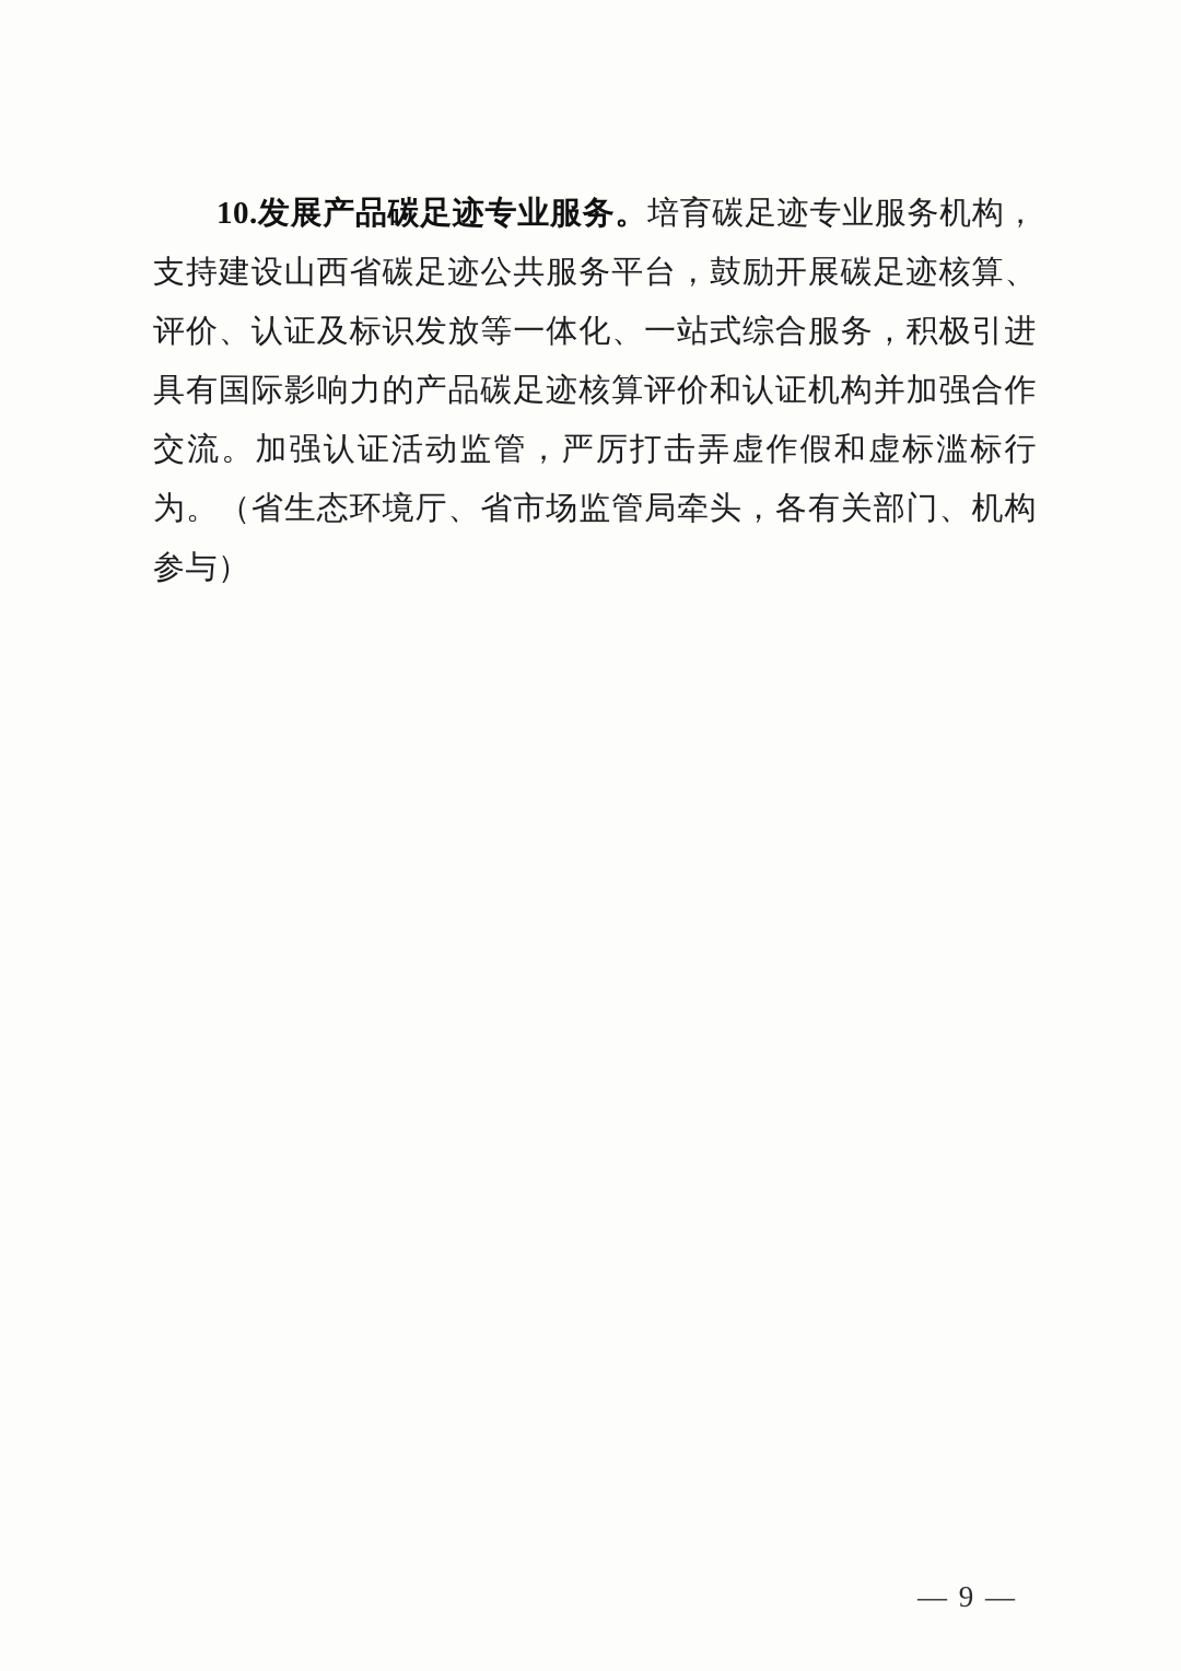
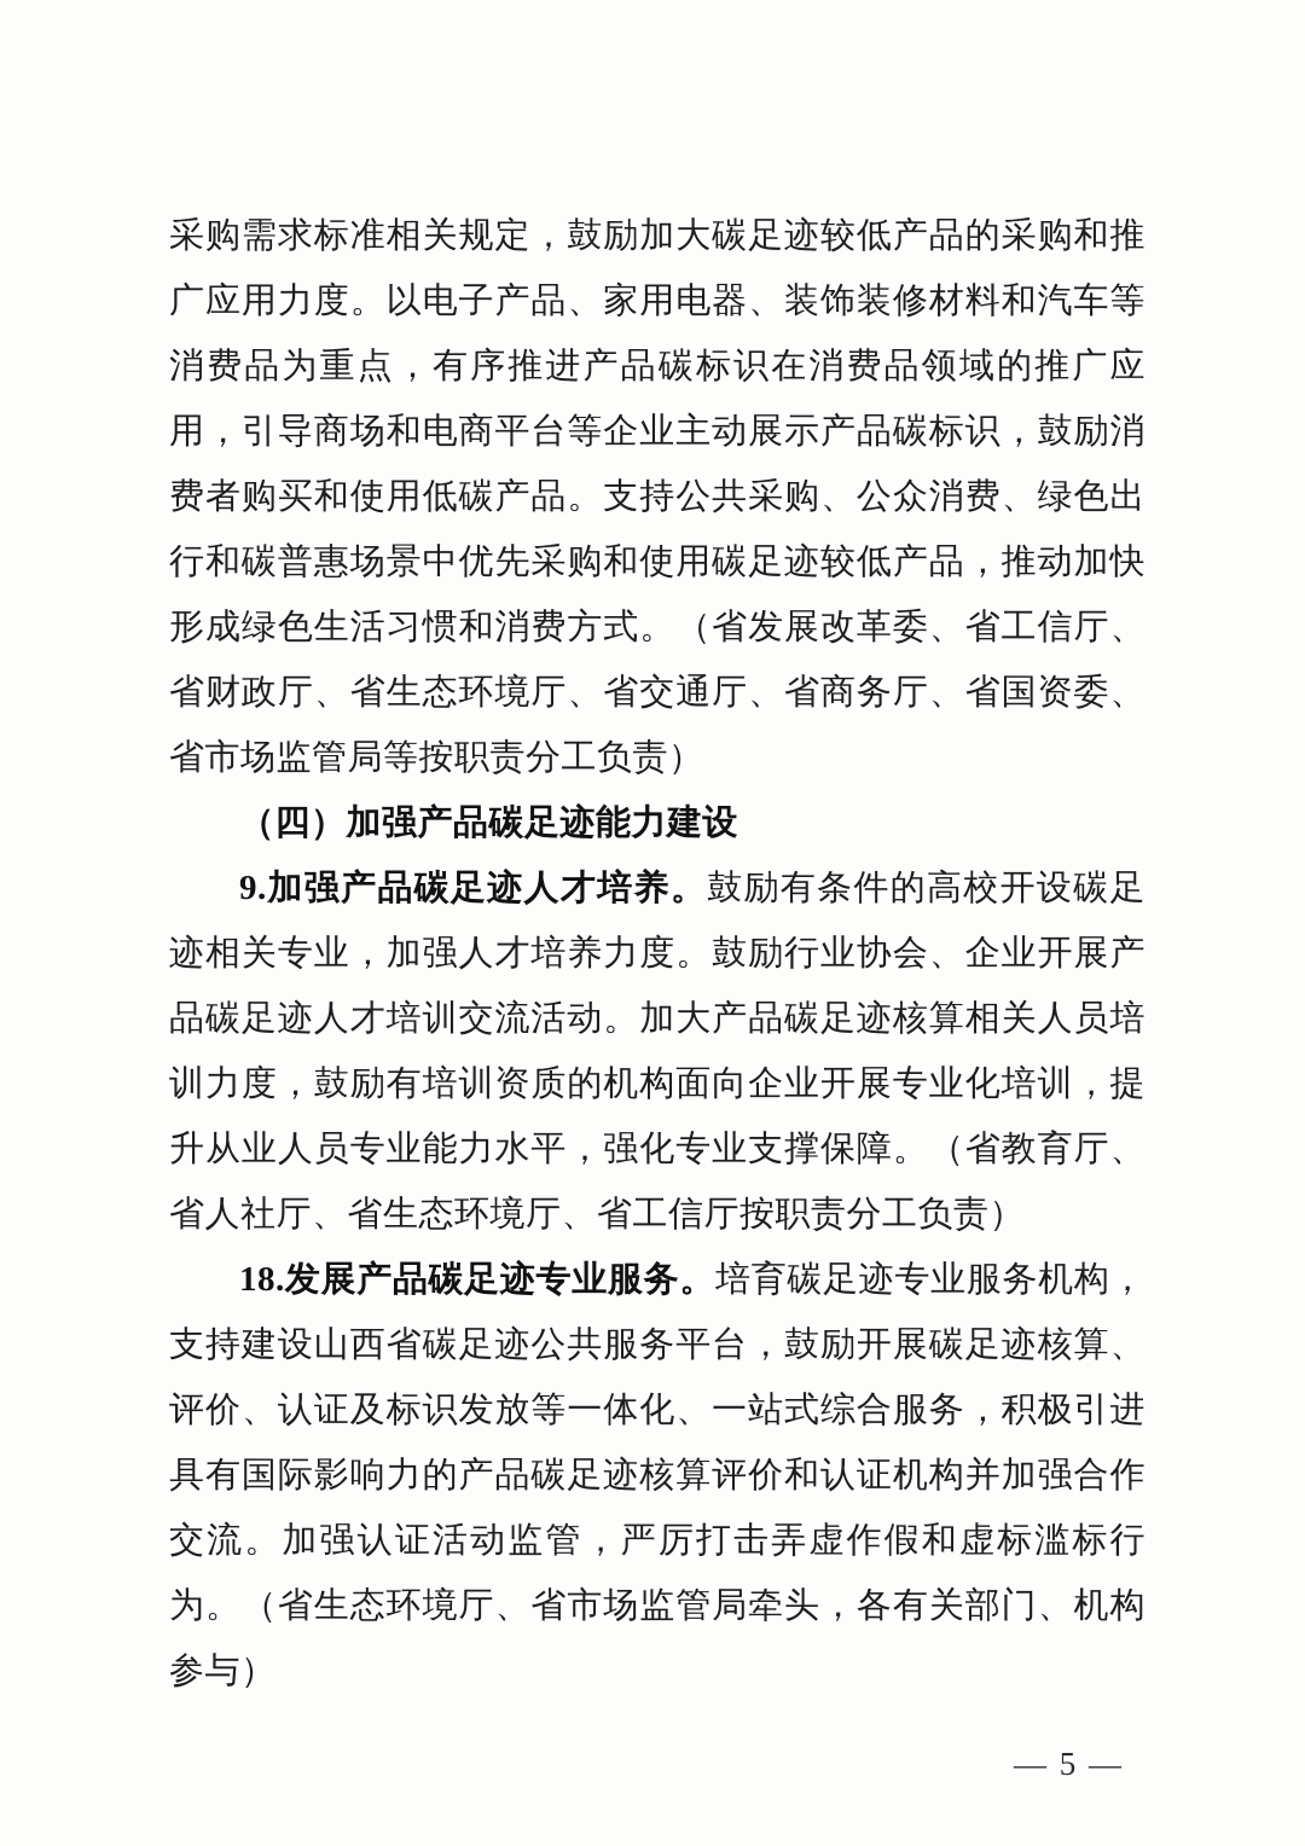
+ 采购需求标准相关规定，鼓励加大碳足迹较低产品的采购和推广应用力度。以电子产品、家用电器、装饰装修材料和汽车等消费品为重点，有序推进产品碳标识在消费品领域的推广应用，引导商场和电商平台等企业主动展示产品碳标识，鼓励消费者购买和使用低碳产品。支持公共采购、公众消费、绿色出行和碳普惠场景中优先采购和使用碳足迹较低产品，推动加快形成绿色生活习惯和消费方式。（省发展改革委、省工信厅、省财政厅、省生态环境厅、省交通厅、省商务厅、省国资委、省市场监管局等按职责分工负责）
+ （四）加强产品碳足迹能力建设
+ 9.加强产品碳足迹人才培养。鼓励有条件的高校开设碳足迹相关专业，加强人才培养力度。鼓励行业协会、企业开展产品碳足迹人才培训交流活动。加大产品碳足迹核算相关人员培训力度，鼓励有培训资质的机构面向企业开展专业化培训，提升从业人员专业能力水平，强化专业支撑保障。（省教育厅、省人社厅、省生态环境厅、省工信厅按职责分工负责）
- 10.发展产品碳足迹专业服务。培育碳足迹专业服务机构，支持建设山西省碳足迹公共服务平台，鼓励开展碳足迹核算、评价、认证及标识发放等一体化、一站式综合服务，积极引进具有国际影响力的产品碳足迹核算评价和认证机构并加强合作交流。加强认证活动监管，严厉打击弄虚作假和虚标滥标行为。（省生态环境厅、省市场监管局牵头，各有关部门、机构参与）
+ 18.发展产品碳足迹专业服务。培育碳足迹专业服务机构，支持建设山西省碳足迹公共服务平台，鼓励开展碳足迹核算、评价、认证及标识发放等一体化、一站式综合服务，积极引进具有国际影响力的产品碳足迹核算评价和认证机构并加强合作交流。加强认证活动监管，严厉打击弄虚作假和虚标滥标行为。（省生态环境厅、省市场监管局牵头，各有关部门、机构参与）
- — 9 —
+ — 5 —
